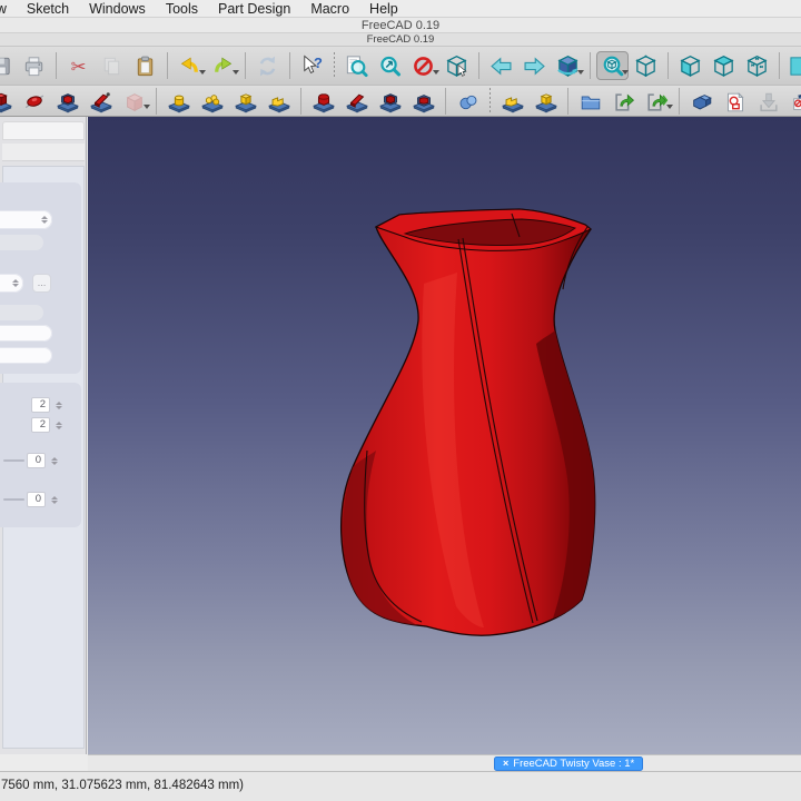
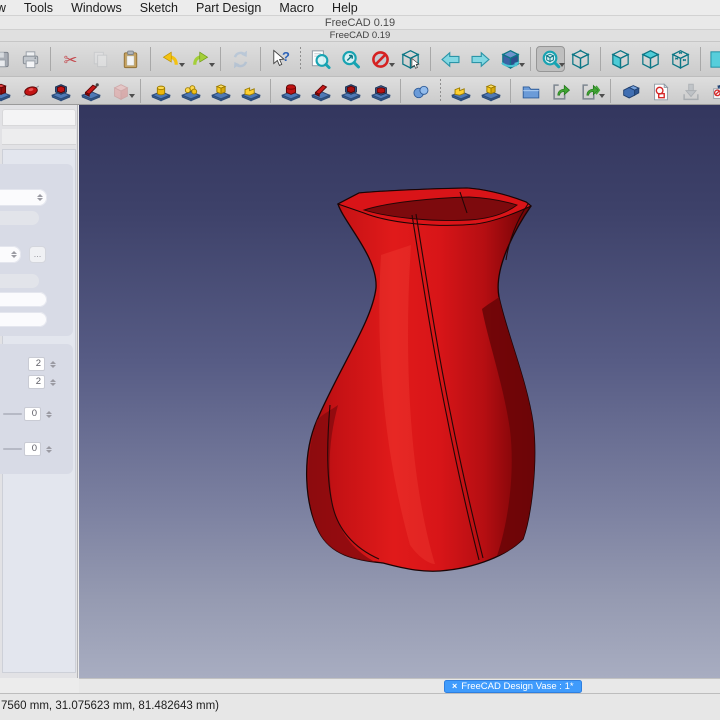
- Sketch
+ Tools
  Windows
- Tools
+ Sketch
  Part Design
  Macro
  Help
  FreeCAD 0.19
  FreeCAD 0.19
  ✂
  ?
  …
  2
  2
  0
  0
  ×
- FreeCAD Twisty Vase : 1*
+ FreeCAD Design Vase : 1*
  7560 mm, 31.075623 mm, 81.482643 mm)
